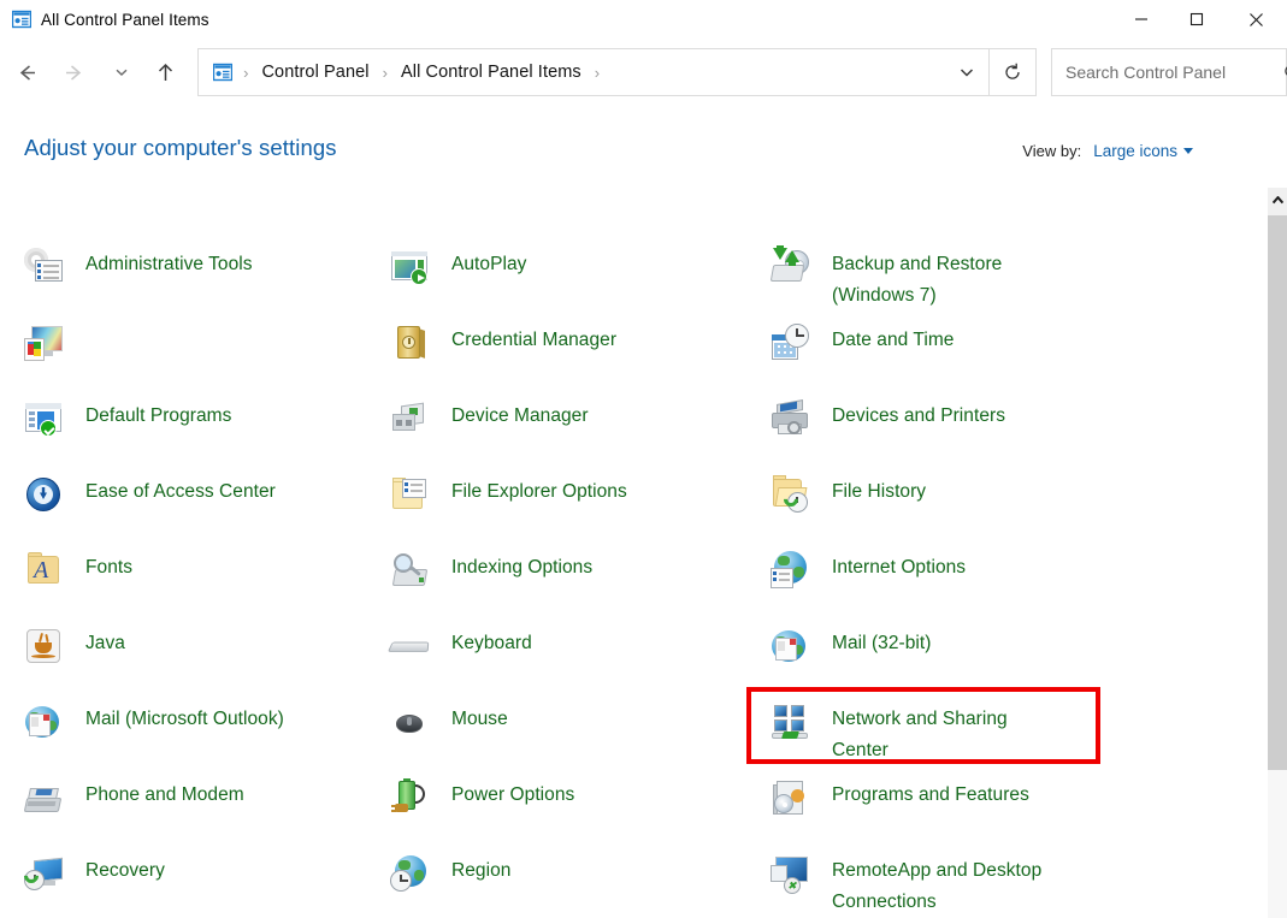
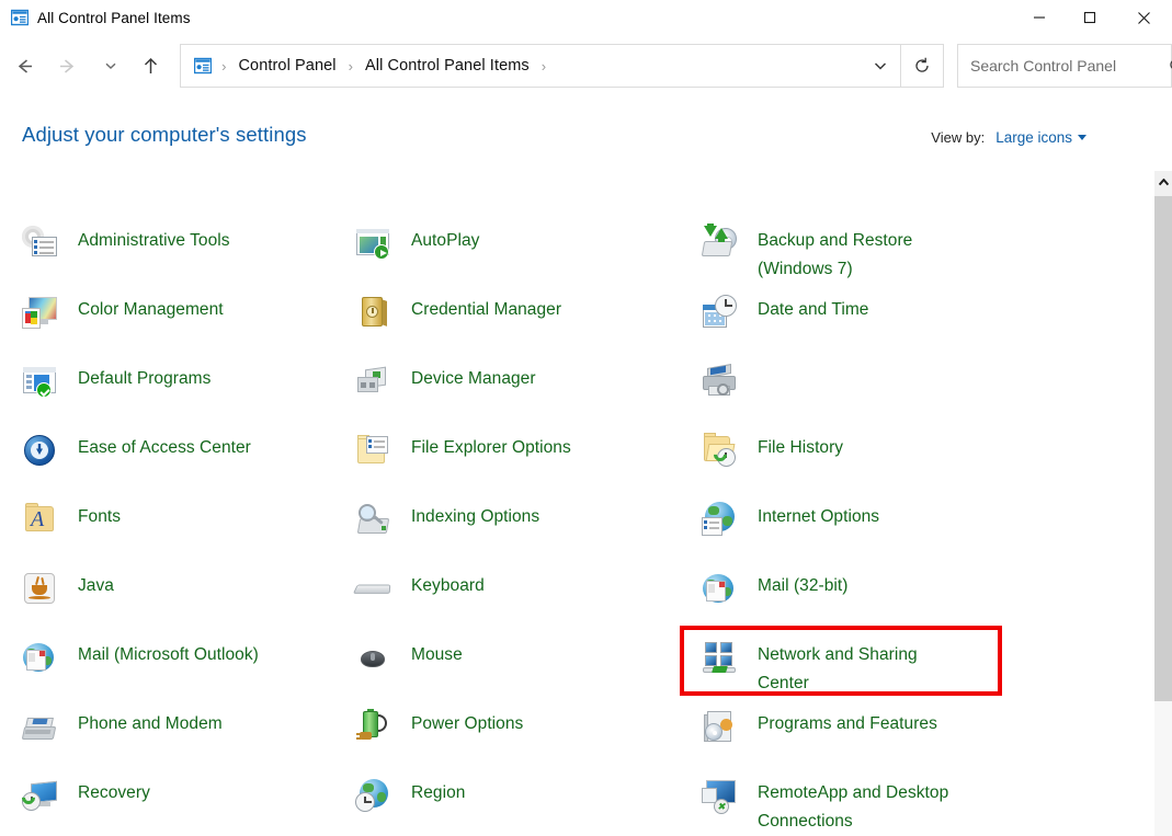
  All Control Panel Items
  ›
  Control Panel
  ›
  All Control Panel Items
  ›
  Search Control Panel
  Adjust your computer's settings
  View by:
  Large icons
  Administrative Tools
+ Color Management
  Default Programs
  Ease of Access Center
  A
  Fonts
  Java
  Mail (Microsoft Outlook)
  Phone and Modem
  Recovery
  AutoPlay
  Credential Manager
  Device Manager
  File Explorer Options
  Indexing Options
  Keyboard
  Mouse
  Power Options
  Region
  Backup and Restore
  (Windows 7)
  Date and Time
- Devices and Printers
  File History
  Internet Options
  Mail (32-bit)
  Network and Sharing
  Center
  Programs and Features
  ✖
  RemoteApp and Desktop
  Connections
